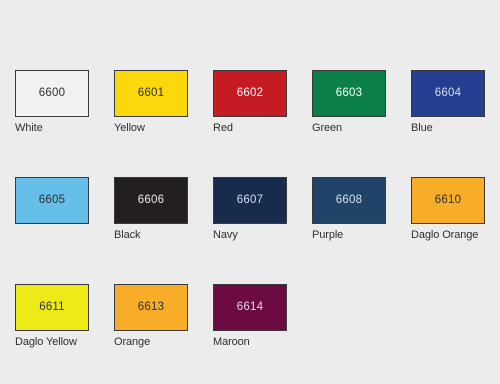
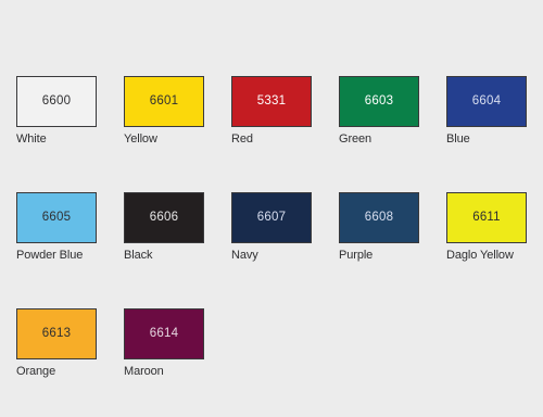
  6600
  White
  6601
  Yellow
- 6602
+ 5331
  Red
  6603
  Green
  6604
  Blue
  6605
+ Powder Blue
  6606
  Black
  6607
  Navy
  6608
  Purple
- 6610
- Daglo Orange
  6611
  Daglo Yellow
  6613
  Orange
  6614
  Maroon
